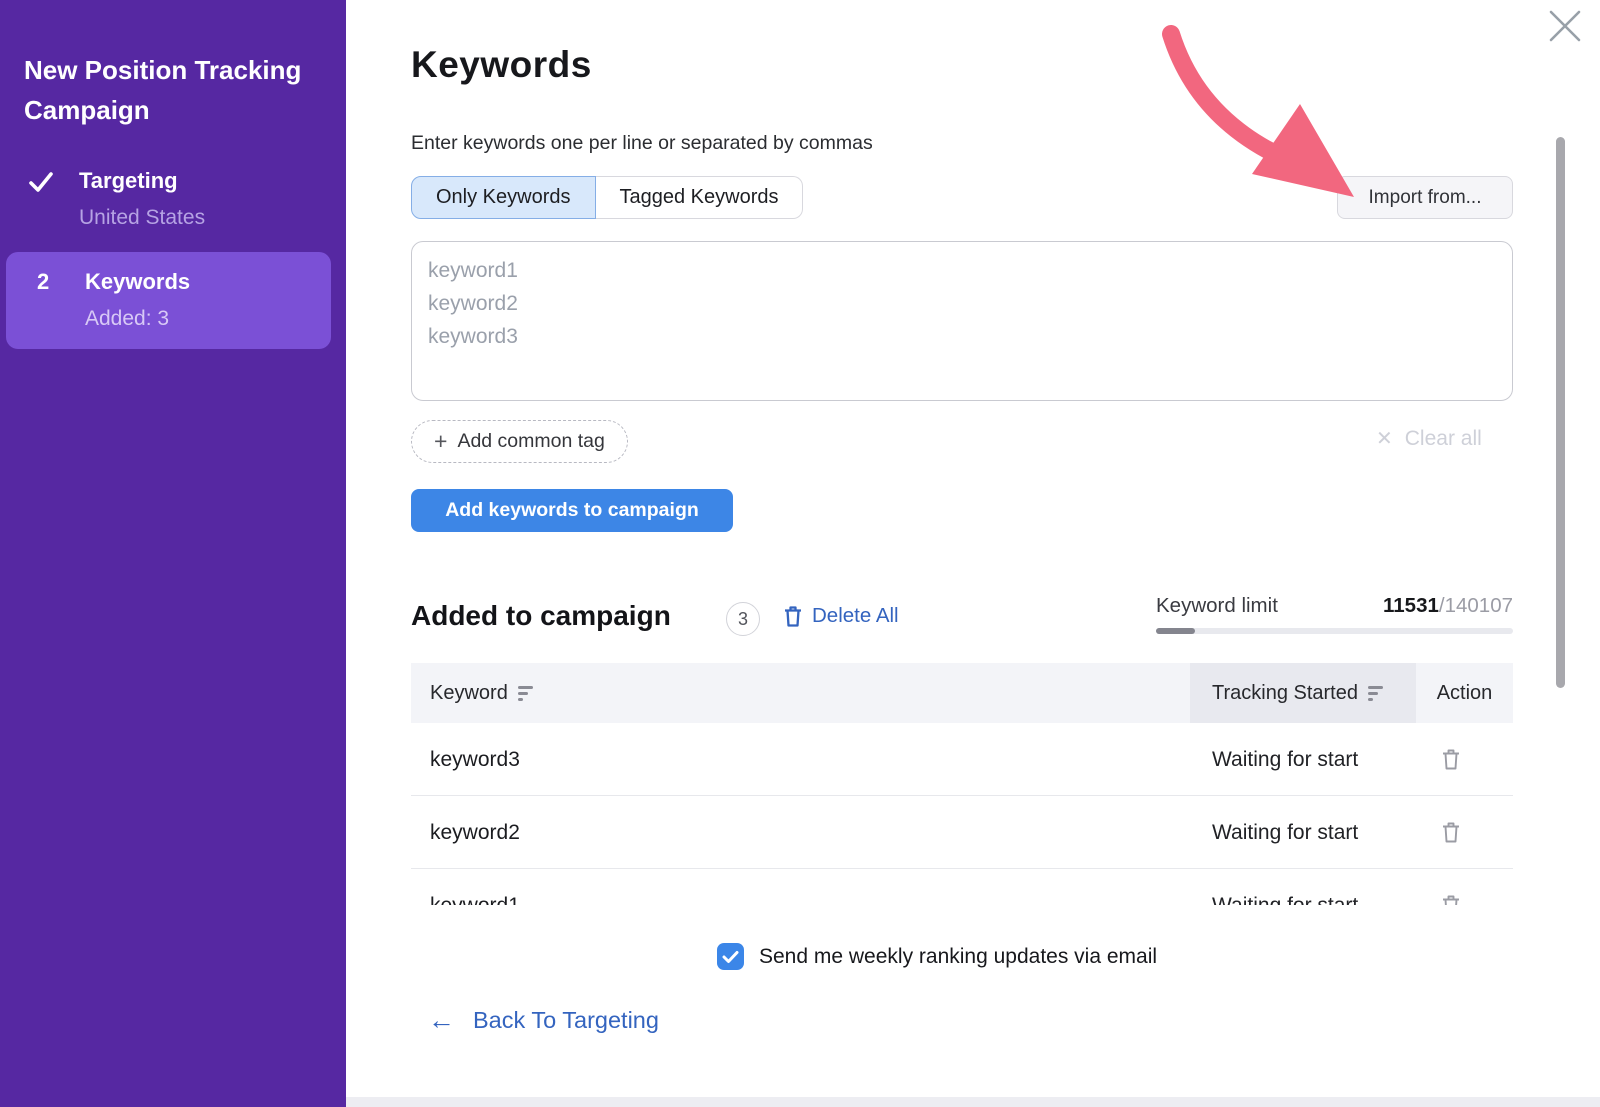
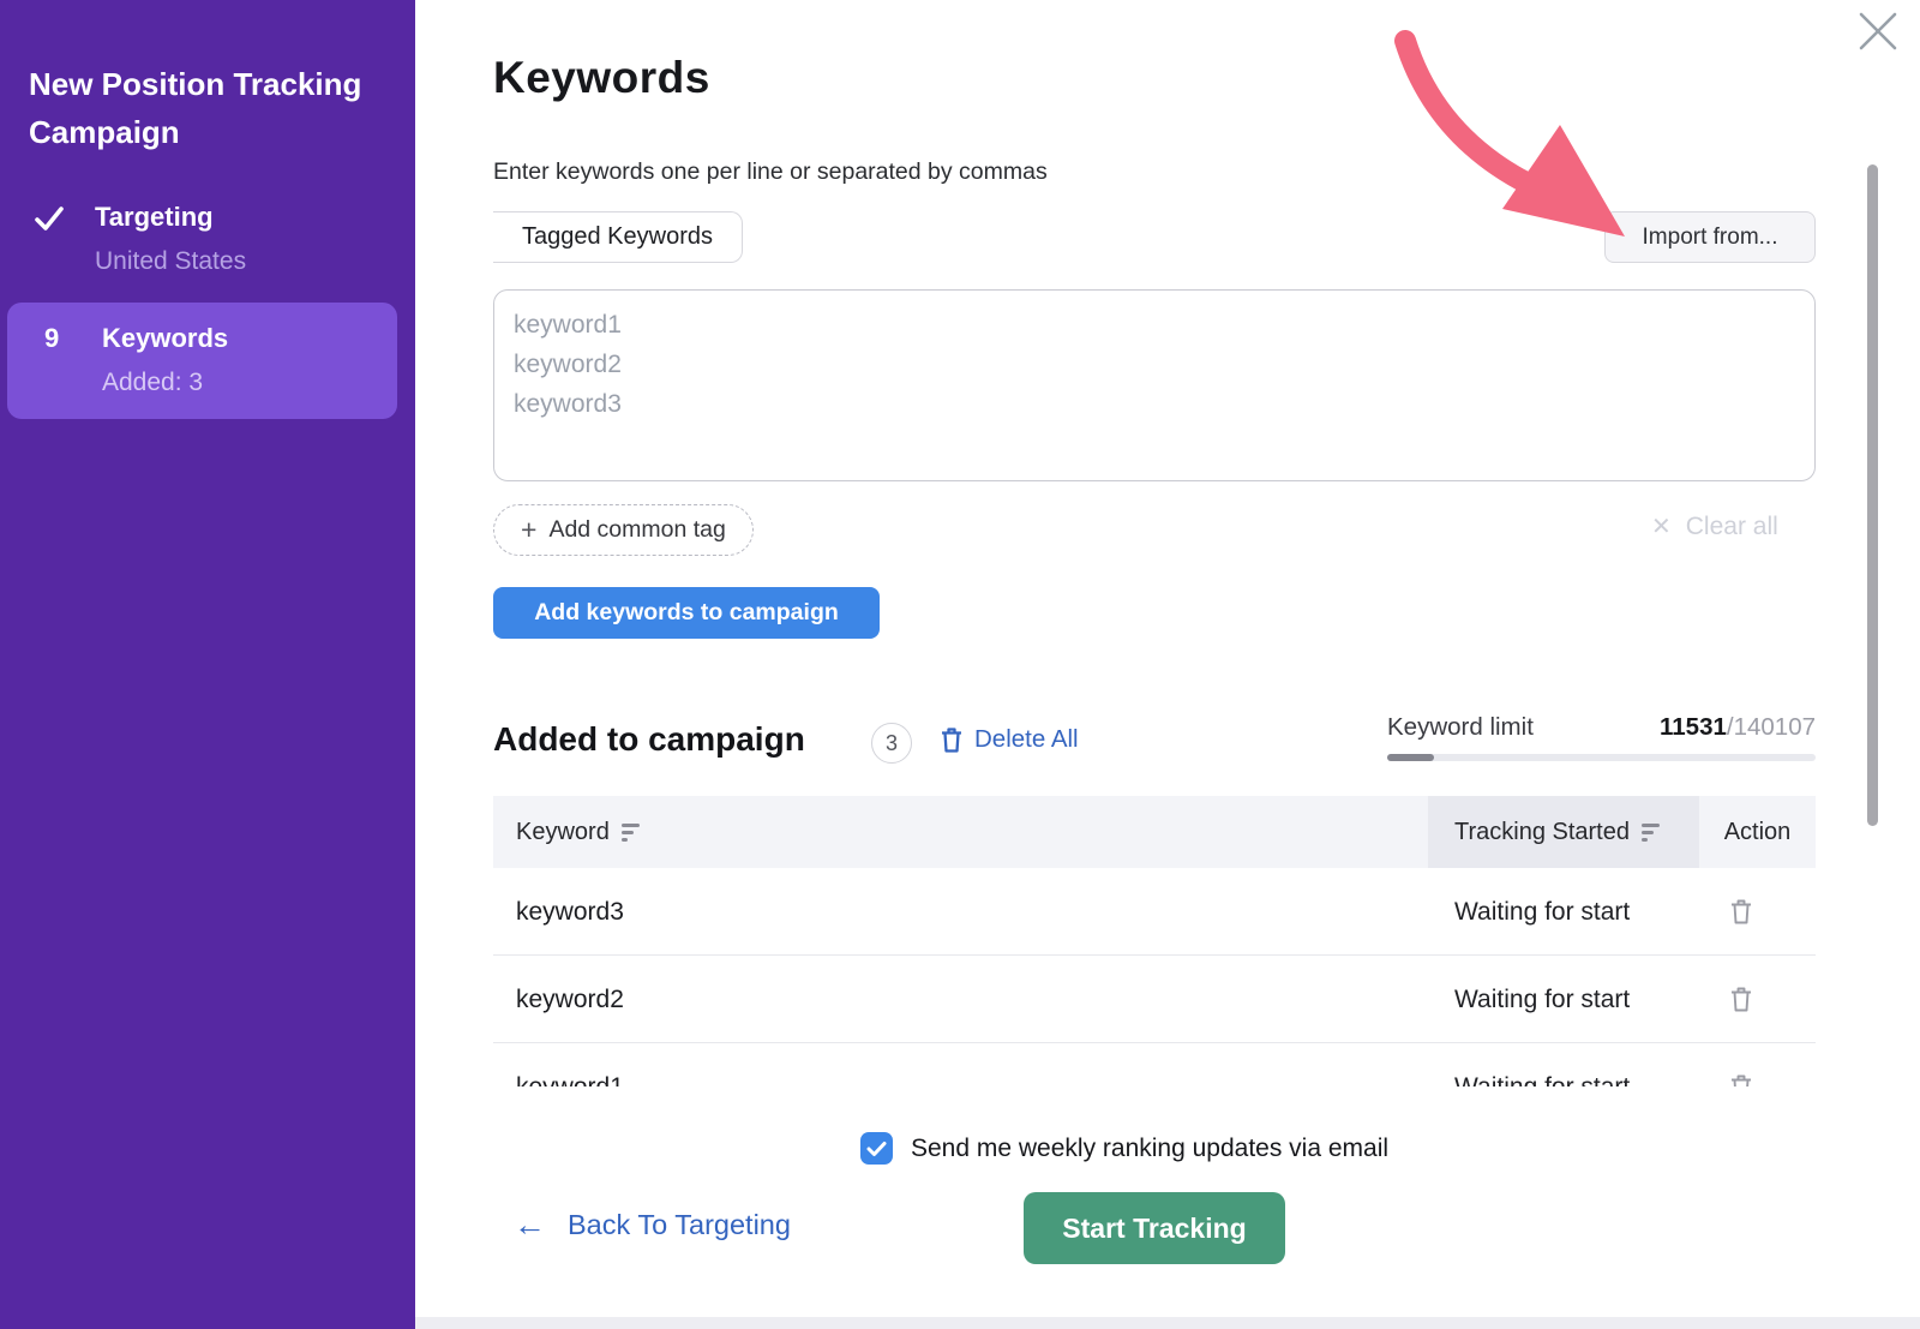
  New Position Tracking Campaign
  Targeting
  United States
- 2
+ 9
  Keywords
  Added: 3
  Keywords
  Enter keywords one per line or separated by commas
- Only Keywords
  Tagged Keywords
  Import from...
  keyword1
  keyword2
  keyword3
  +
  Add common tag
  ✕
  Clear all
  Add keywords to campaign
  Added to campaign
  3
  Delete All
  Keyword limit
  11531/140107
  Keyword
  Tracking Started
  Action
  keyword3
  Waiting for start
  keyword2
  Waiting for start
  Send me weekly ranking updates via email
  ←
  Back To Targeting
+ Start Tracking
